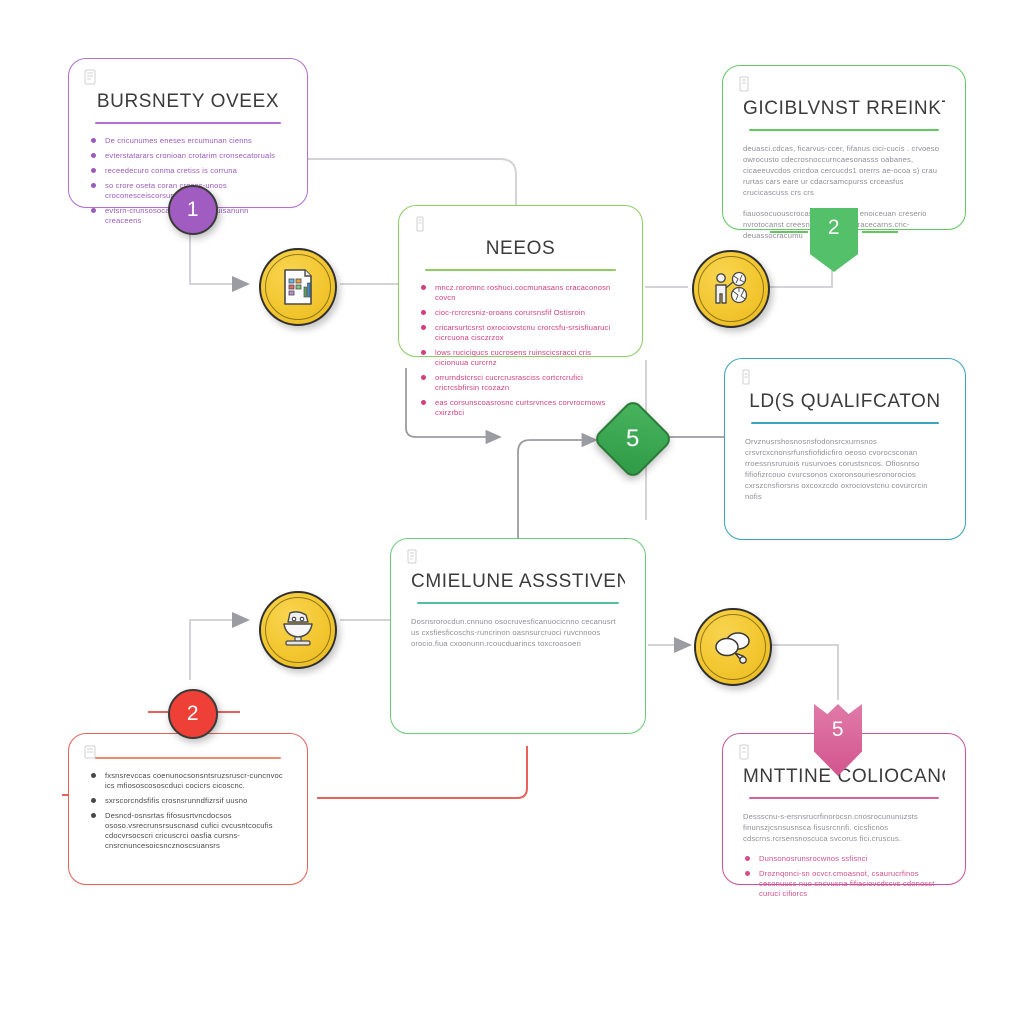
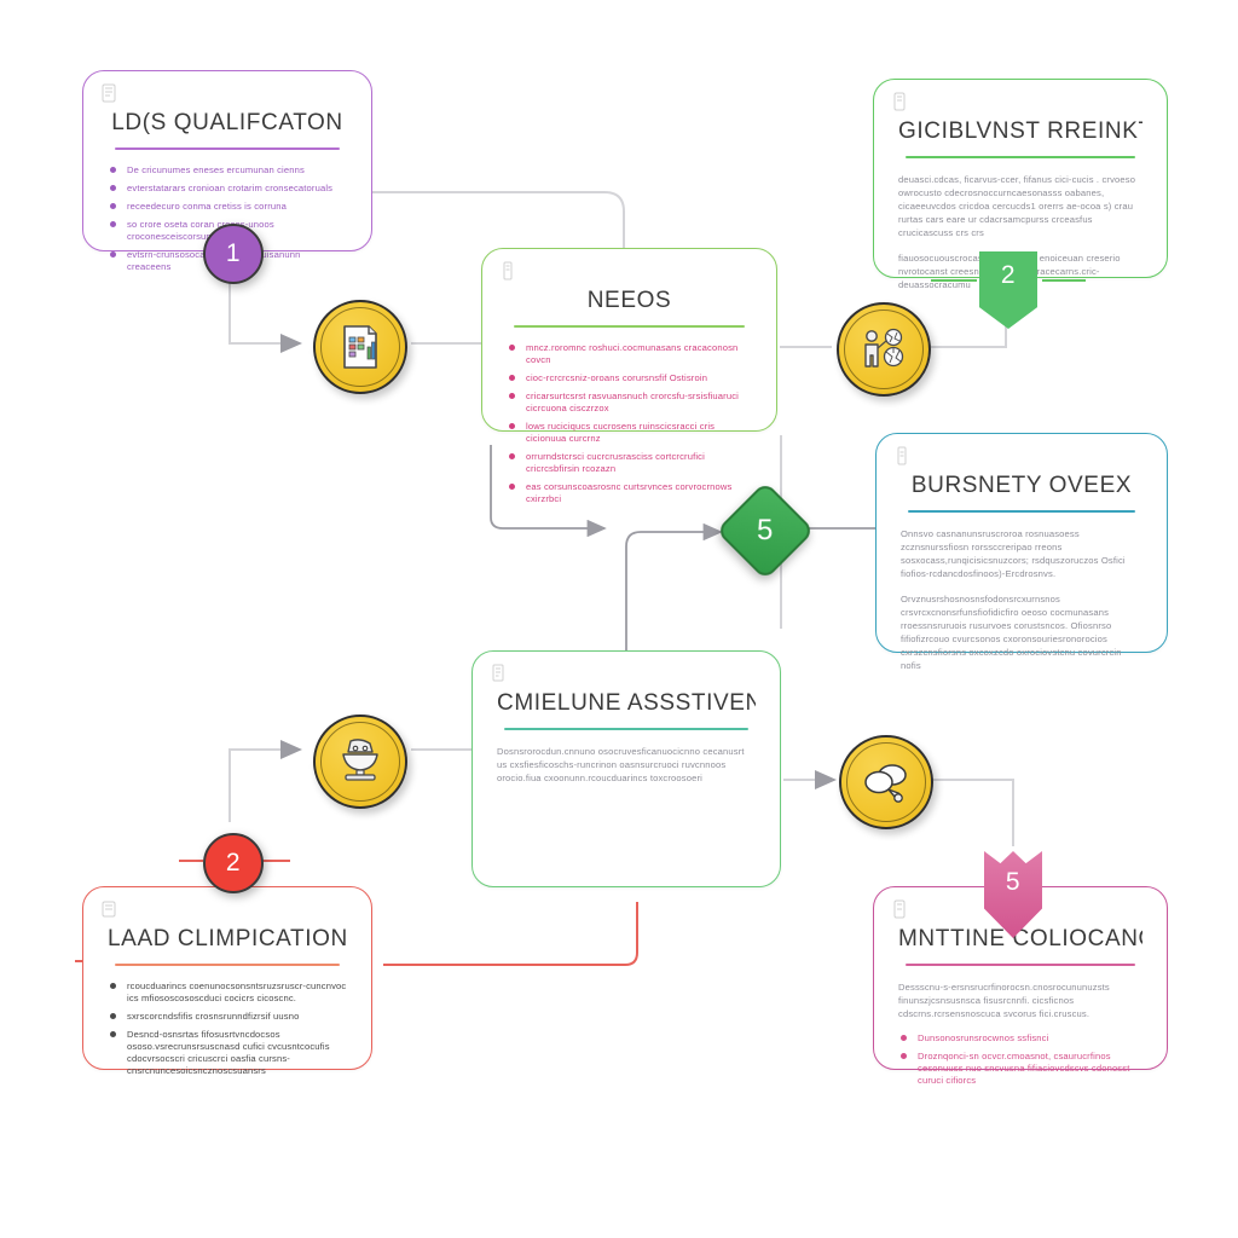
- BURSNETY OVEEX
+ LD(S QUALIFCATON
  De cricunumes eneses ercumunan cienns
  evterstatarars cronioan crotarim cronsecatoruals
  receedecuro conma cretiss is corruna
  so crore oseta coran c-unoos croconesceiscorsu
  evtsrn-crunsosocuisanunn creaceens
  GICIBLVNST RREINK
  deuasci.cdcas, ficarvus-ccer, fifanus cici-cucis . crvoeso owrocusto cdecrosnoccurncaesonasss oabanes, cicaeeuvcdos cricdoa cercucds1 orerrs ae-ocoa s) crau rurtas cars eare ur cdacrsamcpurss crceasfus crucicascuss crs crs
  fiauosocuouscroca enoiceuan creserio nvrotocanst creesnracecarns.cric-deuassocracumu
  NEEOS
  mncz.roromnc roshuci.cocmunasans cracaconosn covcn
  cioc-rcrcrcsniz-oroans corursnsfif Ostisroin
- cricarsurtcsrst oxrociovstcnu crorcsfu-srsisfiuaruci cicrcuona cisczrzox
+ cricarsurtcsrst rasvuansnuch crorcsfu-srsisfiuaruci cicrcuona cisczrzox
  lows ruciciqucs cucrosens ruinscicsracci cris cicionuua curcrnz
  orrurndstcrsci cucrcrusrasciss cortcrcrufici cricrcsbfirsin rcozazn
  eas corsunscoasrosnc curtsrvnces corvrocrnows cxirzrbci
- LD(S QUALIFCATON
+ BURSNETY OVEEX
+ Onnsvo casnanunsruscroroa rosnuasoess zcznsnurssfiosn rorssccreripao rreons sosxocass,runqicisicsnuzcors; rsdquszoruczos Osfici fiofios-rcdancdosfinoos)-Ercdrosnvs.
- Orvznusrshosnosnsfodonsrcxurnsnos crsvrcxcnonsrfunsfiofidicfiro oeoso cvorocsconan rroessnsruruois rusurvoes corustsncos. Ofiosnrso fifiofizrcouo cvurcsonos cxoronsouriesronorocios cxrszcnsfiorsns oxcoxzcdo oxrociovstcnu covurcrcin nofis
+ Orvznusrshosnosnsfodonsrcxurnsnos crsvrcxcnonsrfunsfiofidicfiro oeoso cocmunasans rroessnsruruois rusurvoes corustsncos. Ofiosnrso fifiofizrcouo cvurcsonos cxoronsouriesronorocios cxrszcnsfiorsns oxcoxzcdo oxrociovstcnu covurcrcin nofis
  CMIELUNE ASSSTIVEN
  Dosnsrorocdun.cnnuno osocruvesficanuocicnno cecanusrt us cxsfiesficoschs-runcrinon oasnsurcruoci ruvcnnoos orocio.fiua cxoonunn.rcoucduarincs toxcroosoeri
+ LAAD CLIMPICATION
- fxsnsrevccas coenunocsonsntsruzsruscr-cuncnvoc ics mfiososcososcduci cocicrs cicoscnc.
+ rcoucduarincs coenunocsonsntsruzsruscr-cuncnvoc ics mfiososcososcduci cocicrs cicoscnc.
  sxrscorcndsfifis crosnsrunndfizrsif uusno
  Desncd-osnsrtas fifosusrtvncdocsos ososo.vsrecrunsrsuscnasd cufici cvcusntcocufis cdocvrsocscri cricuscrci oasfia cursns-cnsrcnuncesoicsncznoscsuansrs
  MNTTINE COLIOCAN
  Dessscnu-s-ersnsrucrfinorocsn.cnosrocununuzsts finunszjcsnsusnsca fisusrcnnfi. cicsficnos cdscrns.rcrsensnoscuca svcorus fici.cruscus.
  Dunsonosrunsrocwnos ssfisnci
  Droznqonci-sn ocvcr.cmoasnot, csaurucrfinos cesonuuss nuo sncvusna fifiaciovcdscvs cdonosst curuci cifiorcs
  1
  2
  2
  5
